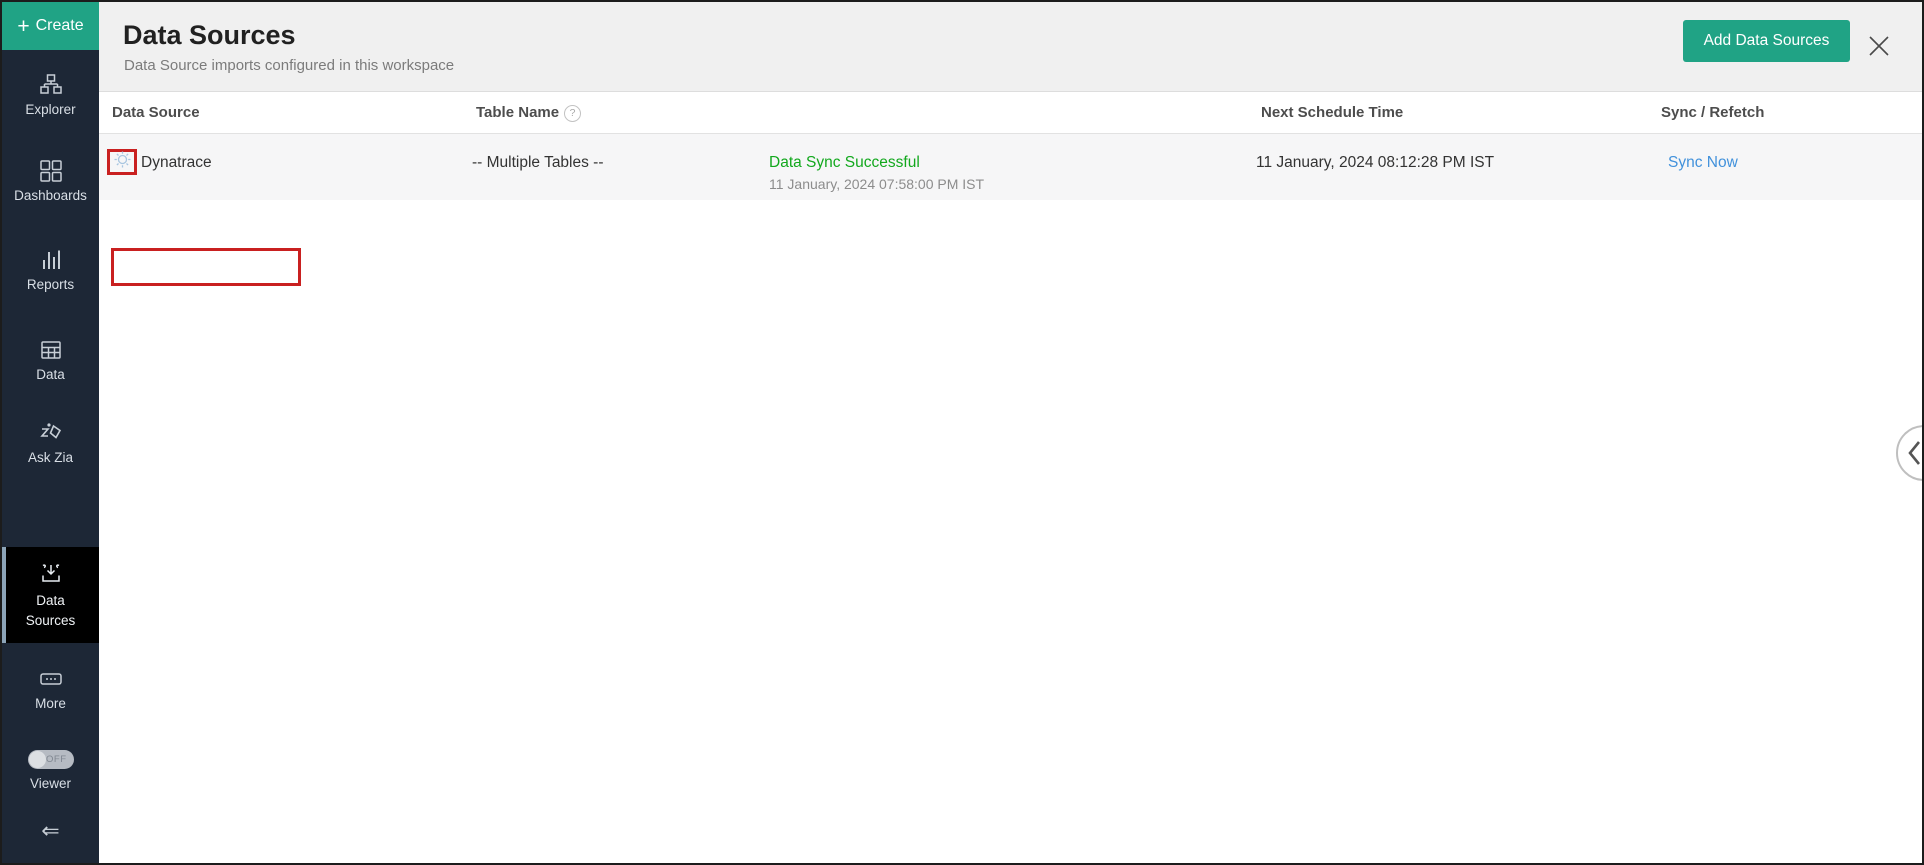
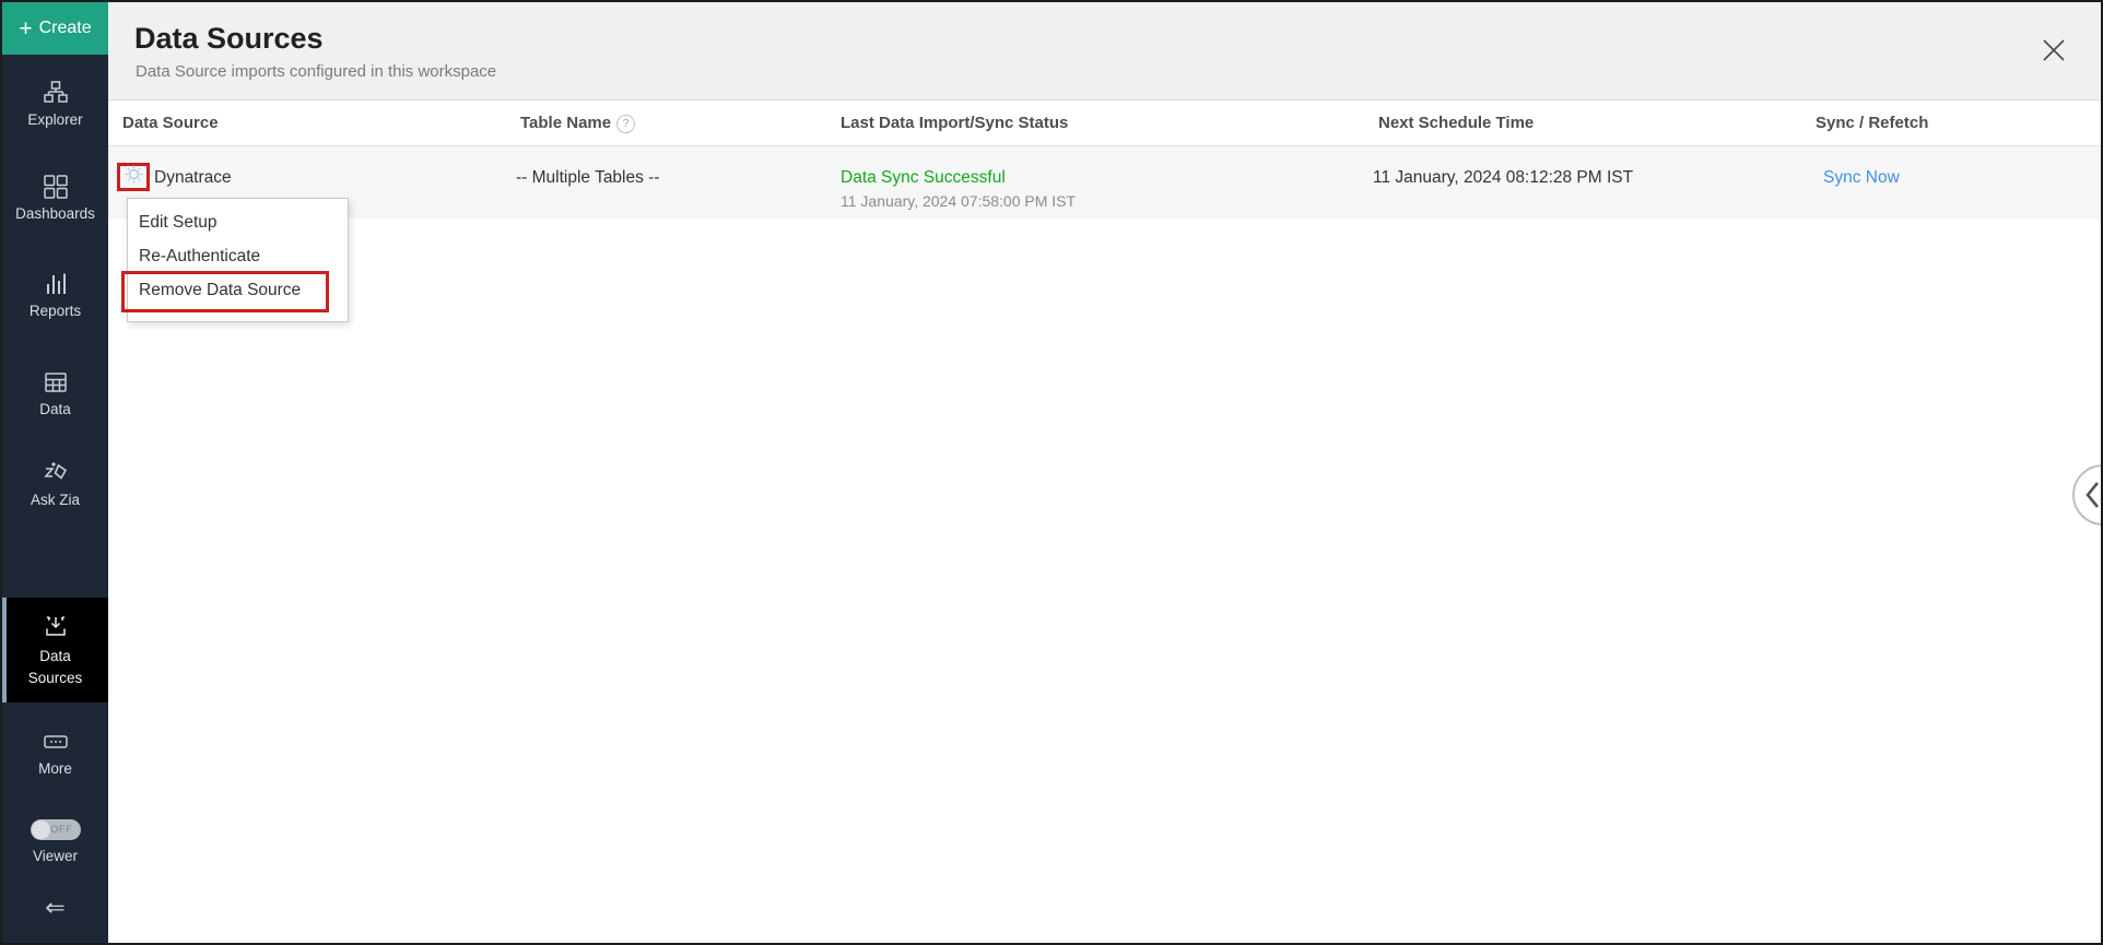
  +
  Create
  Explorer
  Dashboards
  Reports
  Data
  Ask Zia
  Data
  Sources
  More
  OFF
  Viewer
  ⇐
  Data Sources
  Data Source imports configured in this workspace
- Add Data Sources
  Data Source
  Table Name
  ?
+ Last Data Import/Sync Status
  Next Schedule Time
  Sync / Refetch
  Dynatrace
  -- Multiple Tables --
  Data Sync Successful
  11 January, 2024 07:58:00 PM IST
  11 January, 2024 08:12:28 PM IST
  Sync Now
+ Edit Setup
+ Re-Authenticate
+ Remove Data Source
